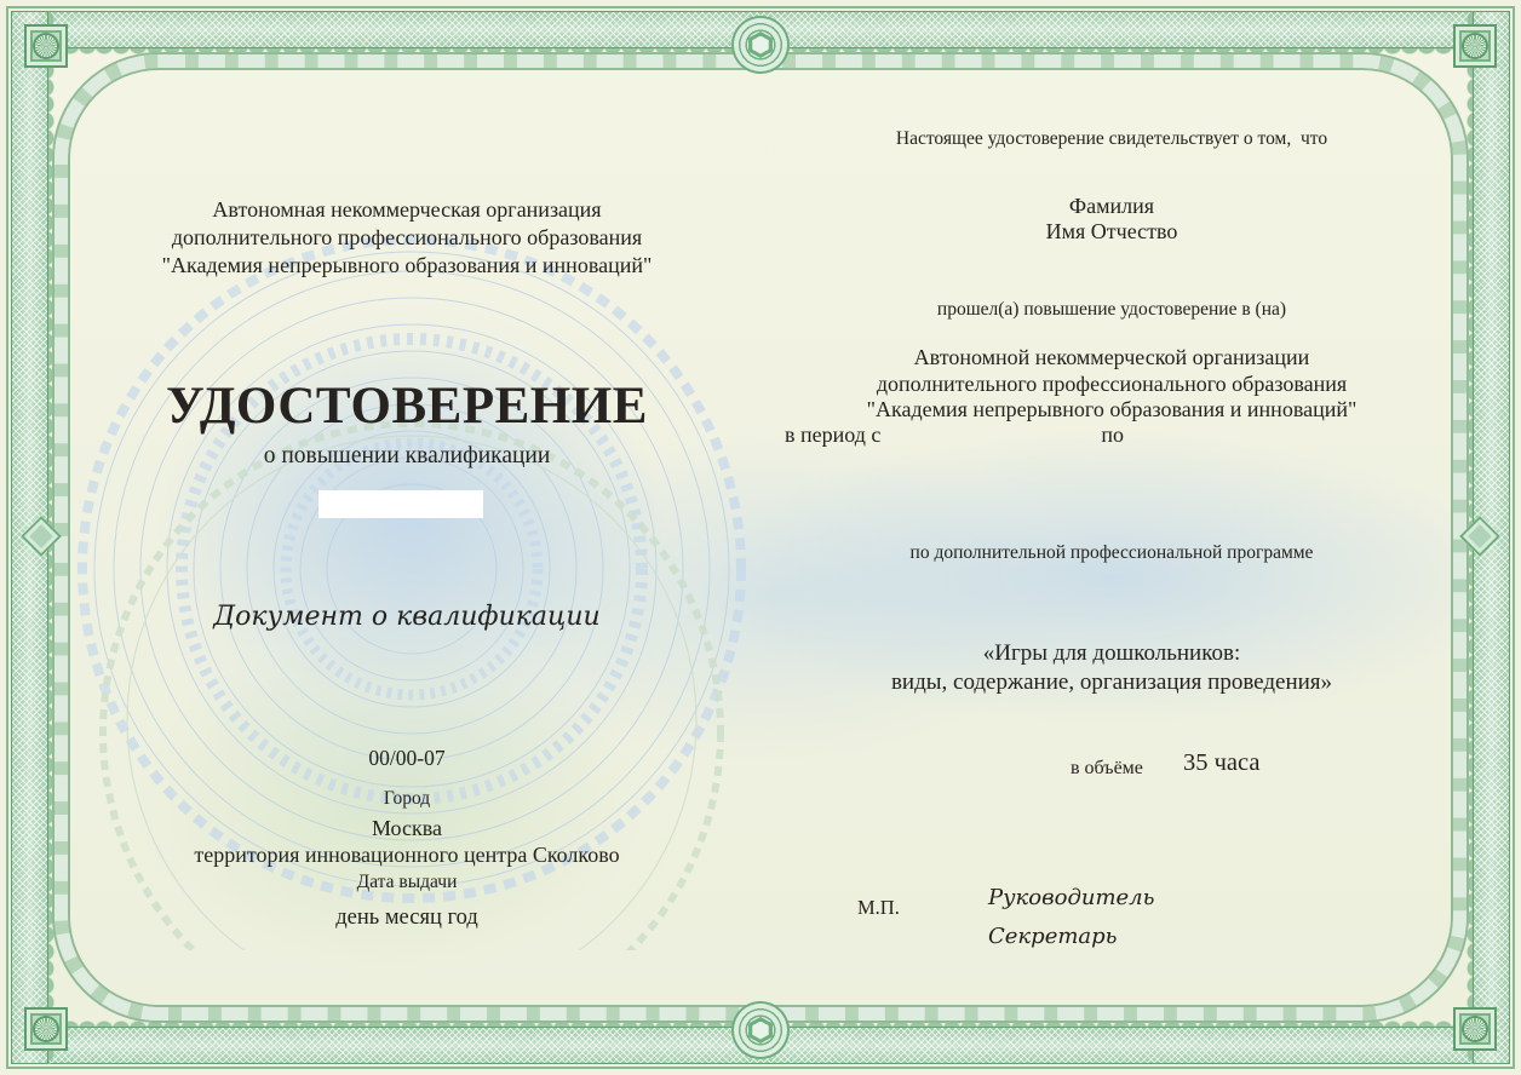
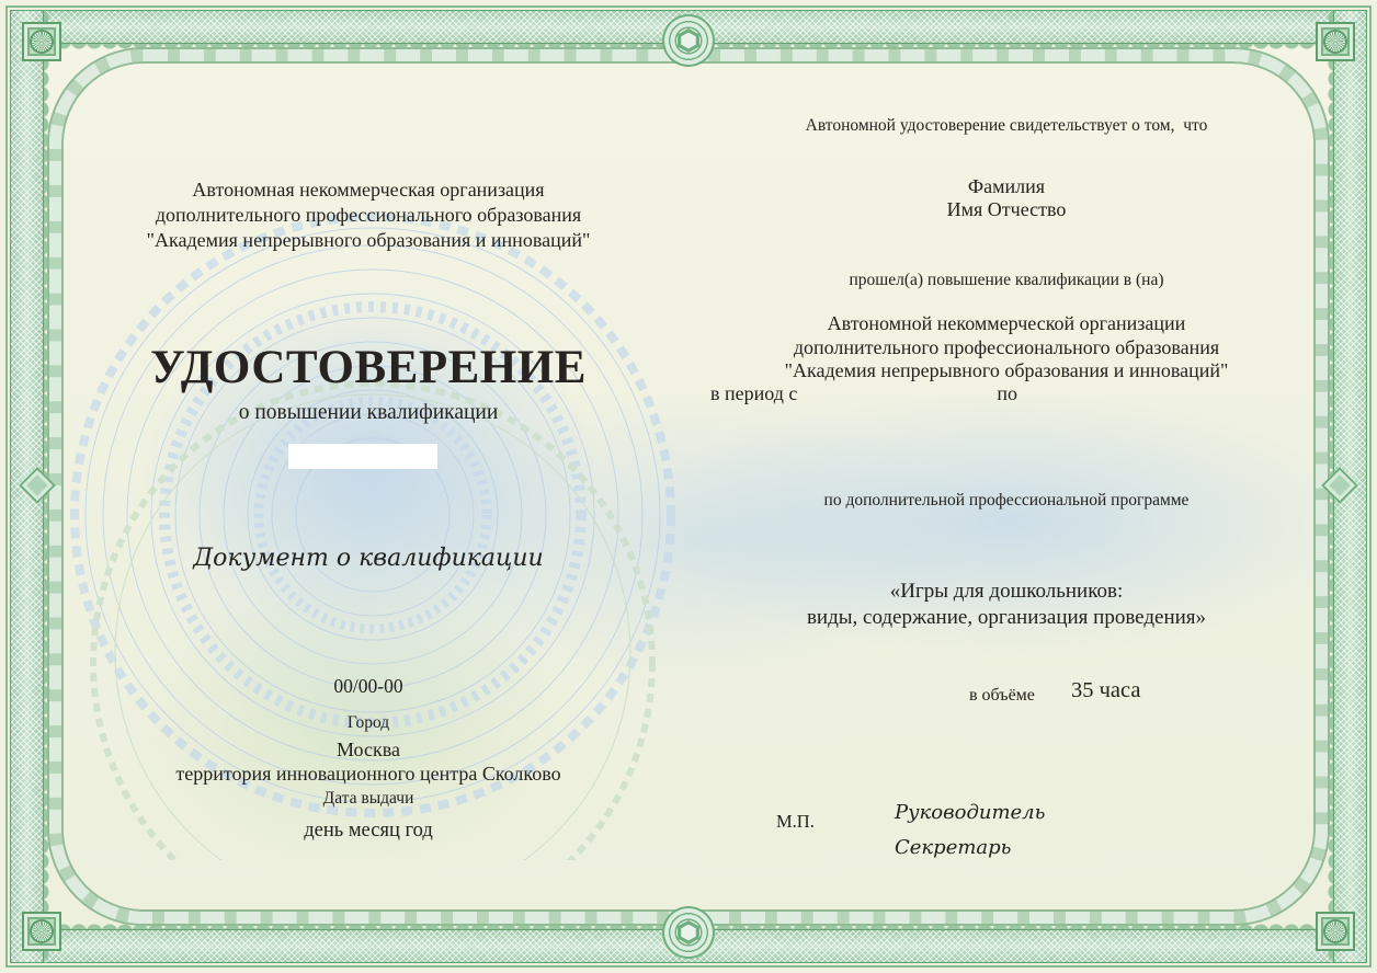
  Автономная некоммерческая организация
  дополнительного профессионального образования
  "Академия непрерывного образования и инноваций"
  УДОСТОВЕРЕНИЕ
  о повышении квалификации
  Документ о квалификации
- 00/00-07
+ 00/00-00
  Город
  Москва
  территория инновационного центра Сколково
  Дата выдачи
  день месяц год
- Настоящее удостоверение свидетельствует о том, что
+ Автономной удостоверение свидетельствует о том, что
  Фамилия
  Имя Отчество
- прошел(а) повышение удостоверение в (на)
+ прошел(а) повышение квалификации в (на)
  Автономной некоммерческой организации
  дополнительного профессионального образования
  "Академия непрерывного образования и инноваций"
  в период с по
  по дополнительной профессиональной программе
  «Игры для дошкольников:
  виды, содержание, организация проведения»
  в объёме
  35 часа
  М.П.
  Руководитель
  Секретарь
